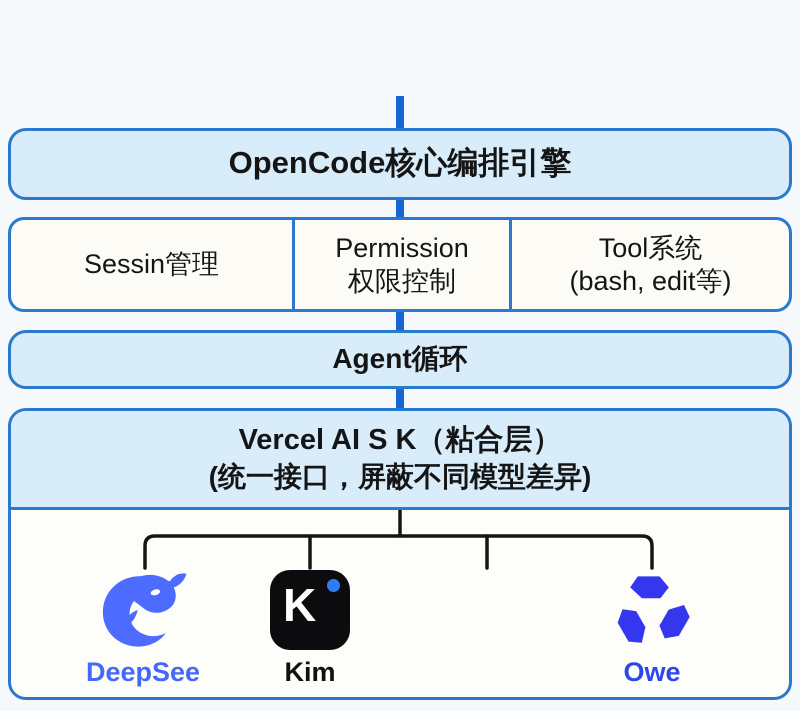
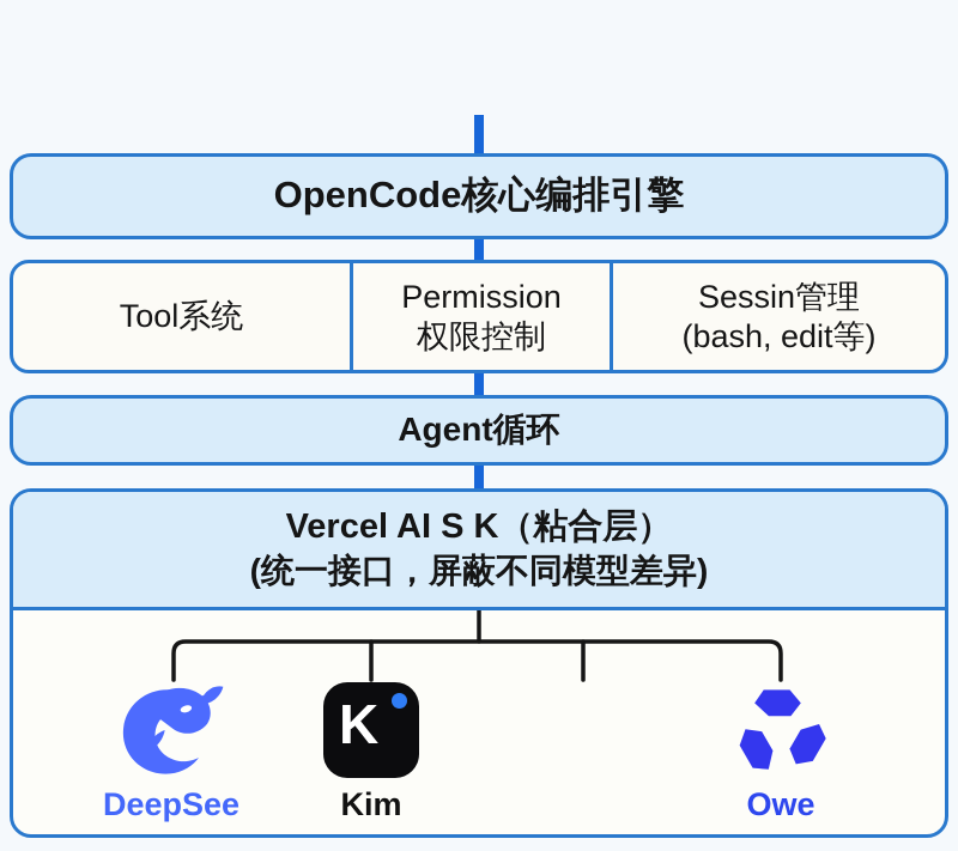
  OpenCode核心编排引擎
- Sessin管理
+ Tool系统
  Permission
  权限控制
- Tool系统
+ Sessin管理
  (bash, edit等)
  Agent循环
  Vercel AI S K（粘合层）
  (统一接口，屏蔽不同模型差异)
  DeepSee
  K
  Kim
  Owe
